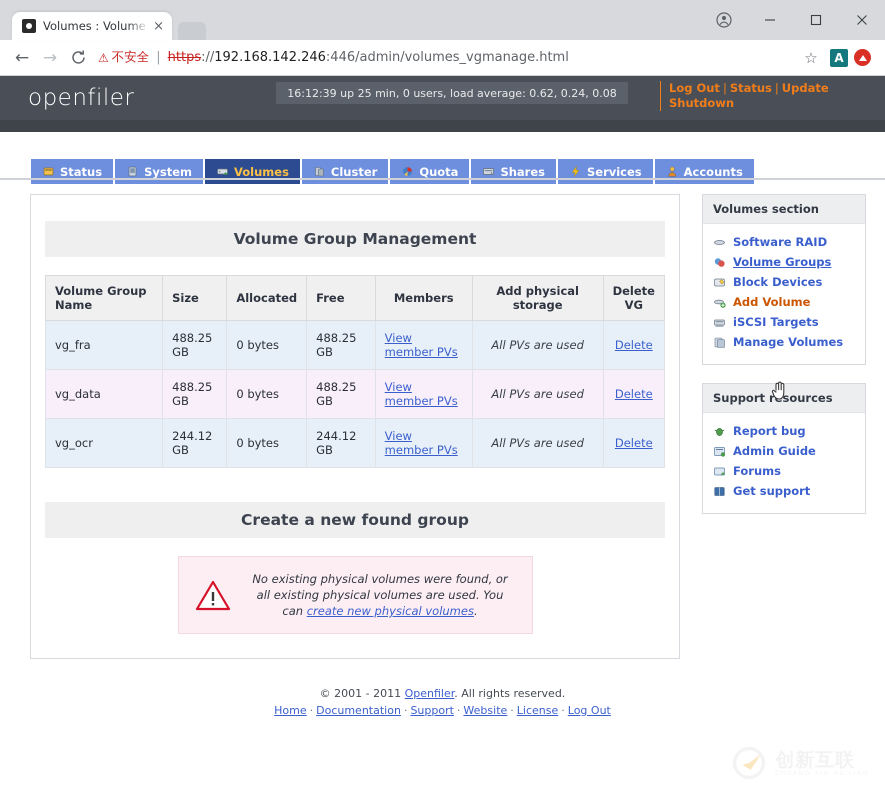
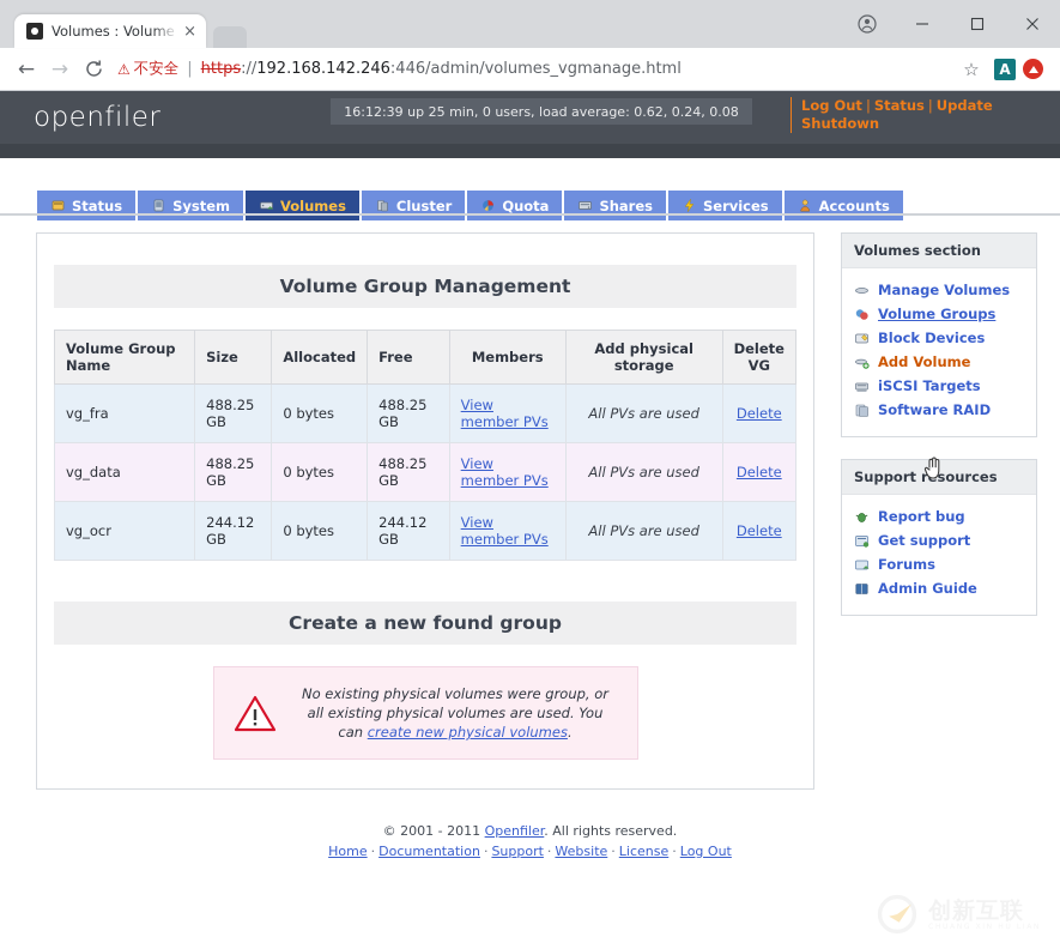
  Volumes : Volume
  ×
  ←
  →
  ⚠
  不安全
  |
  https
  ://
  192.168.142.246
  :446/admin/volumes_vgmanage.html
  ☆
  A
  openfiler
  16:12:39 up 25 min, 0 users, load average: 0.62, 0.24, 0.08
  Log Out | Status | Update
  Shutdown
  Status
  System
  Volumes
  Cluster
  Quota
  Shares
  Services
  Accounts
  Volume Group Management
  Volume Group Name	Size	Allocated	Free	Members	Add physical storage	Delete VG
  vg_fra	488.25 GB	0 bytes	488.25 GB	View member PVs	All PVs are used	Delete
  vg_data	488.25 GB	0 bytes	488.25 GB	View member PVs	All PVs are used	Delete
  vg_ocr	244.12 GB	0 bytes	244.12 GB	View member PVs	All PVs are used	Delete
  Create a new found group
- No existing physical volumes were found, or all existing physical volumes are used. You can create new physical volumes.
+ No existing physical volumes were group, or all existing physical volumes are used. You can create new physical volumes.
  Volumes section
- Software RAID
+ Manage Volumes
  Volume Groups
  Block Devices
  Add Volume
  iSCSI Targets
- Manage Volumes
+ Software RAID
  Support rsources
  Report bug
- Admin Guide
+ Get support
  Forums
- Get support
+ Admin Guide
  © 2001 - 2011 Openfiler. All rights reserved.
  Home · Documentation · Support · Website · License · Log Out
